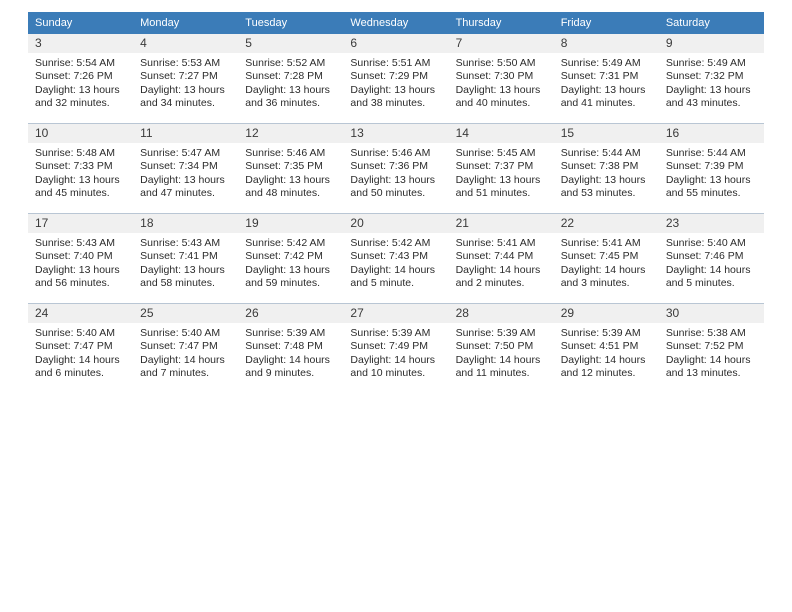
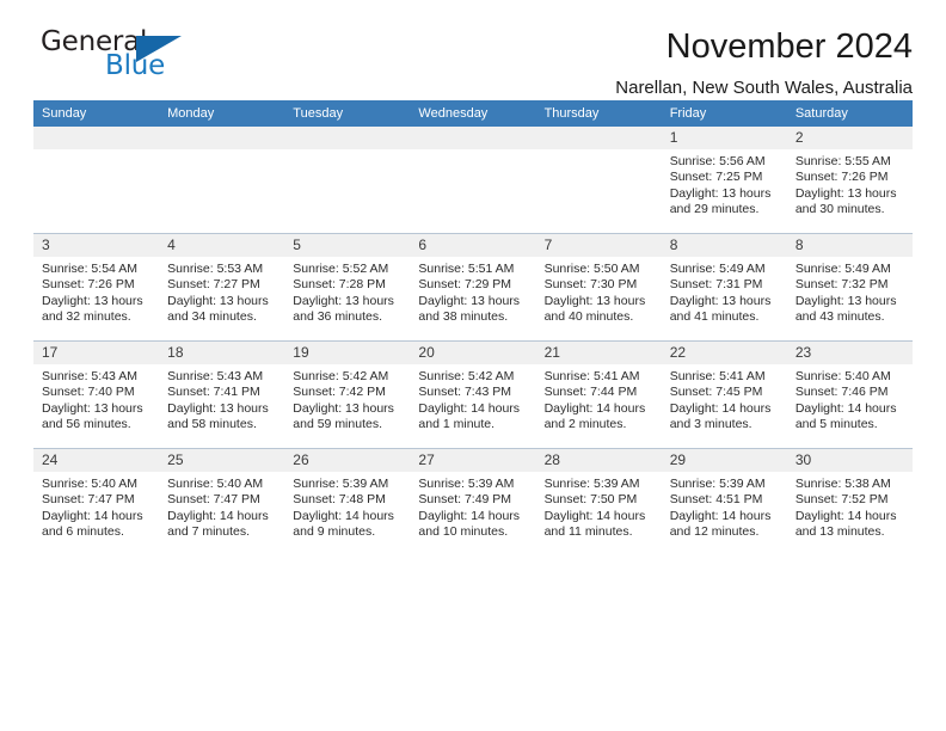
+ General
+ Blue
+ November 2024
+ Narellan, New South Wales, Australia
  Sunday	Monday	Tuesday	Wednesday	Thursday	Friday	Saturday
+ 					1Sunrise: 5:56 AMSunset: 7:25 PMDaylight: 13 hoursand 29 minutes.	2Sunrise: 5:55 AMSunset: 7:26 PMDaylight: 13 hoursand 30 minutes.
- 3Sunrise: 5:54 AMSunset: 7:26 PMDaylight: 13 hoursand 32 minutes.	4Sunrise: 5:53 AMSunset: 7:27 PMDaylight: 13 hoursand 34 minutes.	5Sunrise: 5:52 AMSunset: 7:28 PMDaylight: 13 hoursand 36 minutes.	6Sunrise: 5:51 AMSunset: 7:29 PMDaylight: 13 hoursand 38 minutes.	7Sunrise: 5:50 AMSunset: 7:30 PMDaylight: 13 hoursand 40 minutes.	8Sunrise: 5:49 AMSunset: 7:31 PMDaylight: 13 hoursand 41 minutes.	9Sunrise: 5:49 AMSunset: 7:32 PMDaylight: 13 hoursand 43 minutes.
+ 3Sunrise: 5:54 AMSunset: 7:26 PMDaylight: 13 hoursand 32 minutes.	4Sunrise: 5:53 AMSunset: 7:27 PMDaylight: 13 hoursand 34 minutes.	5Sunrise: 5:52 AMSunset: 7:28 PMDaylight: 13 hoursand 36 minutes.	6Sunrise: 5:51 AMSunset: 7:29 PMDaylight: 13 hoursand 38 minutes.	7Sunrise: 5:50 AMSunset: 7:30 PMDaylight: 13 hoursand 40 minutes.	8Sunrise: 5:49 AMSunset: 7:31 PMDaylight: 13 hoursand 41 minutes.	8Sunrise: 5:49 AMSunset: 7:32 PMDaylight: 13 hoursand 43 minutes.
- 10Sunrise: 5:48 AMSunset: 7:33 PMDaylight: 13 hoursand 45 minutes.	11Sunrise: 5:47 AMSunset: 7:34 PMDaylight: 13 hoursand 47 minutes.	12Sunrise: 5:46 AMSunset: 7:35 PMDaylight: 13 hoursand 48 minutes.	13Sunrise: 5:46 AMSunset: 7:36 PMDaylight: 13 hoursand 50 minutes.	14Sunrise: 5:45 AMSunset: 7:37 PMDaylight: 13 hoursand 51 minutes.	15Sunrise: 5:44 AMSunset: 7:38 PMDaylight: 13 hoursand 53 minutes.	16Sunrise: 5:44 AMSunset: 7:39 PMDaylight: 13 hoursand 55 minutes.
- 17Sunrise: 5:43 AMSunset: 7:40 PMDaylight: 13 hoursand 56 minutes.	18Sunrise: 5:43 AMSunset: 7:41 PMDaylight: 13 hoursand 58 minutes.	19Sunrise: 5:42 AMSunset: 7:42 PMDaylight: 13 hoursand 59 minutes.	20Sunrise: 5:42 AMSunset: 7:43 PMDaylight: 14 hoursand 5 minute.	21Sunrise: 5:41 AMSunset: 7:44 PMDaylight: 14 hoursand 2 minutes.	22Sunrise: 5:41 AMSunset: 7:45 PMDaylight: 14 hoursand 3 minutes.	23Sunrise: 5:40 AMSunset: 7:46 PMDaylight: 14 hoursand 5 minutes.
+ 17Sunrise: 5:43 AMSunset: 7:40 PMDaylight: 13 hoursand 56 minutes.	18Sunrise: 5:43 AMSunset: 7:41 PMDaylight: 13 hoursand 58 minutes.	19Sunrise: 5:42 AMSunset: 7:42 PMDaylight: 13 hoursand 59 minutes.	20Sunrise: 5:42 AMSunset: 7:43 PMDaylight: 14 hoursand 1 minute.	21Sunrise: 5:41 AMSunset: 7:44 PMDaylight: 14 hoursand 2 minutes.	22Sunrise: 5:41 AMSunset: 7:45 PMDaylight: 14 hoursand 3 minutes.	23Sunrise: 5:40 AMSunset: 7:46 PMDaylight: 14 hoursand 5 minutes.
  24Sunrise: 5:40 AMSunset: 7:47 PMDaylight: 14 hoursand 6 minutes.	25Sunrise: 5:40 AMSunset: 7:47 PMDaylight: 14 hoursand 7 minutes.	26Sunrise: 5:39 AMSunset: 7:48 PMDaylight: 14 hoursand 9 minutes.	27Sunrise: 5:39 AMSunset: 7:49 PMDaylight: 14 hoursand 10 minutes.	28Sunrise: 5:39 AMSunset: 7:50 PMDaylight: 14 hoursand 11 minutes.	29Sunrise: 5:39 AMSunset: 4:51 PMDaylight: 14 hoursand 12 minutes.	30Sunrise: 5:38 AMSunset: 7:52 PMDaylight: 14 hoursand 13 minutes.
